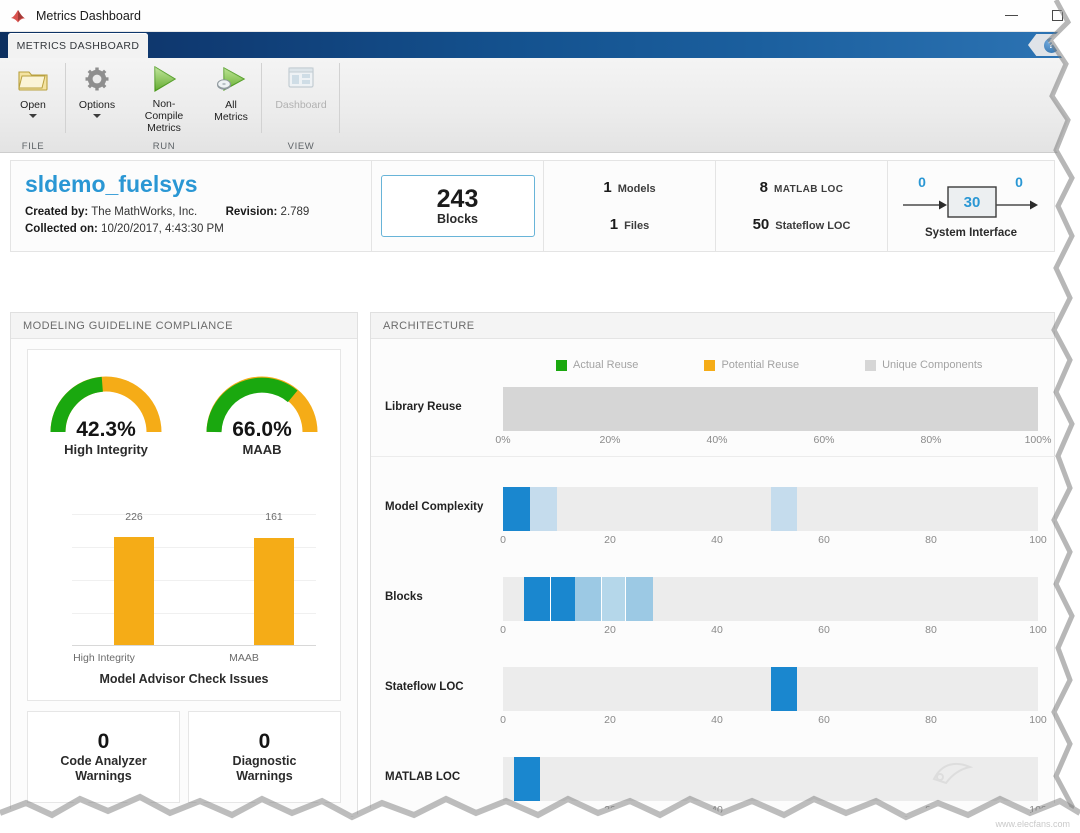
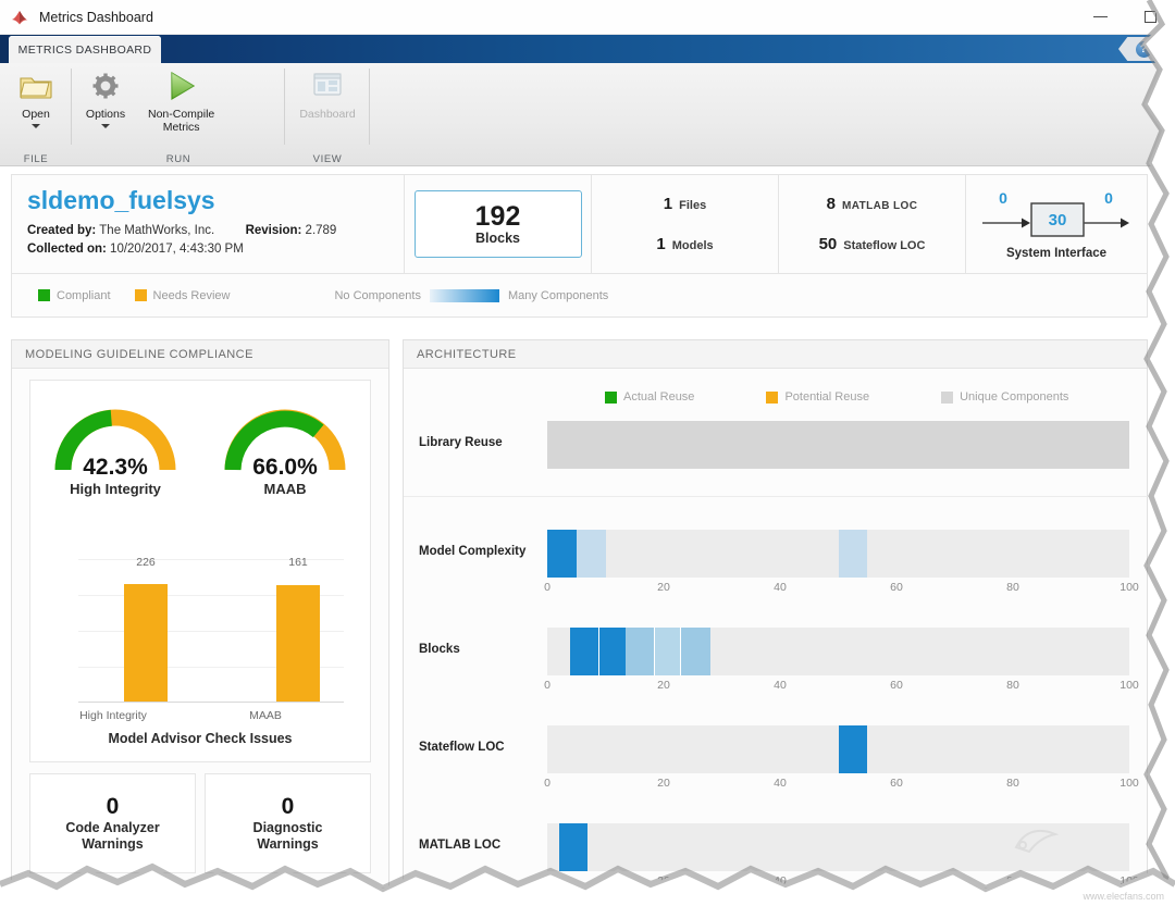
  Metrics Dashboard
  METRICS DASHBOARD
  ?
  Open
  FILE
  Options
  Non-Compile
  Metrics
- All Metrics
  RUN
  Dashboard
  VIEW
  sldemo_fuelsys
  Created by: The MathWorks, Inc. Revision: 2.789
  Collected on: 10/20/2017, 4:43:30 PM
- 243
+ 192
  Blocks
  1
- Models
+ Files
  1
- Files
+ Models
  8
  MATLAB LOC
  50
  Stateflow LOC
  30
  0
  0
  System Interface
+ Compliant
+ Needs Review
+ No Components
+ Many Components
  MODELING GUIDELINE COMPLIANCE
  42.3%
  High Integrity
  66.0%
  MAAB
  226
  161
  High Integrity
  MAAB
  Model Advisor Check Issues
  0
  Code Analyzer
  Warnings
  0
  Diagnostic
  Warnings
  ARCHITECTURE
  Actual Reuse
  Potential Reuse
  Unique Components
  Library Reuse
- 0%
- 20%
- 40%
- 60%
- 80%
- 100%
  Model Complexity
  0
  20
  40
  60
  80
  100
  Blocks
  0
  20
  40
  60
  80
  100
  Stateflow LOC
  0
  20
  40
  60
  80
  100
  MATLAB LOC
  www.elecfans.com
